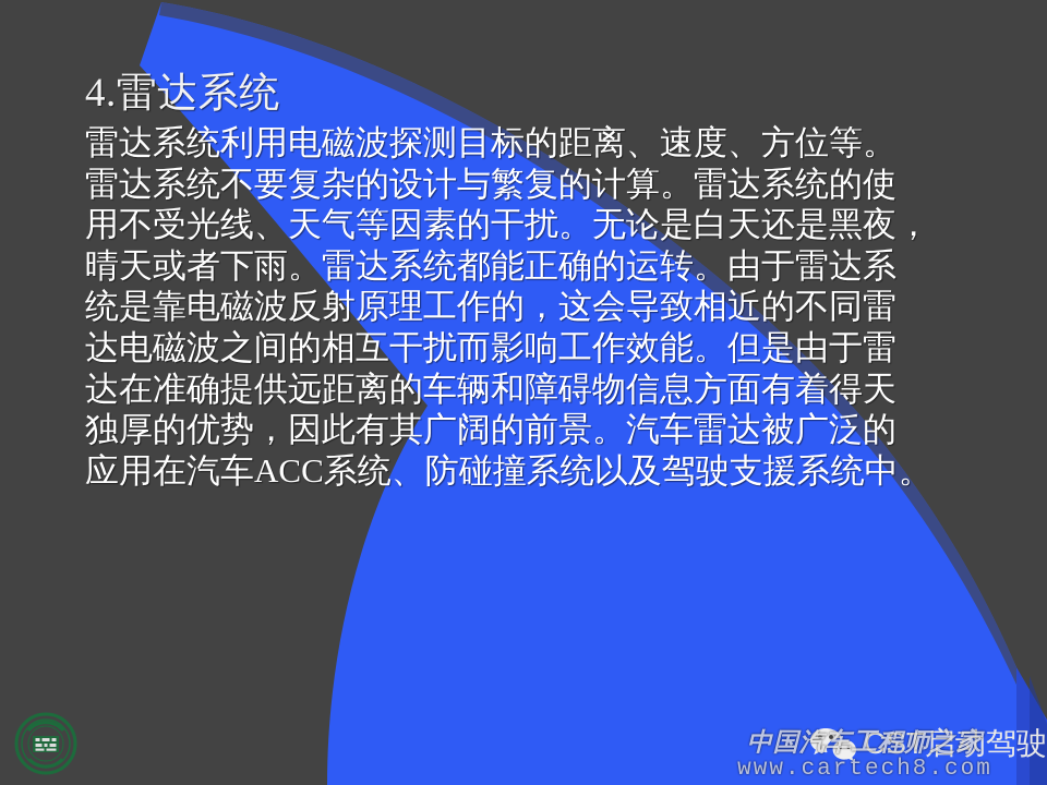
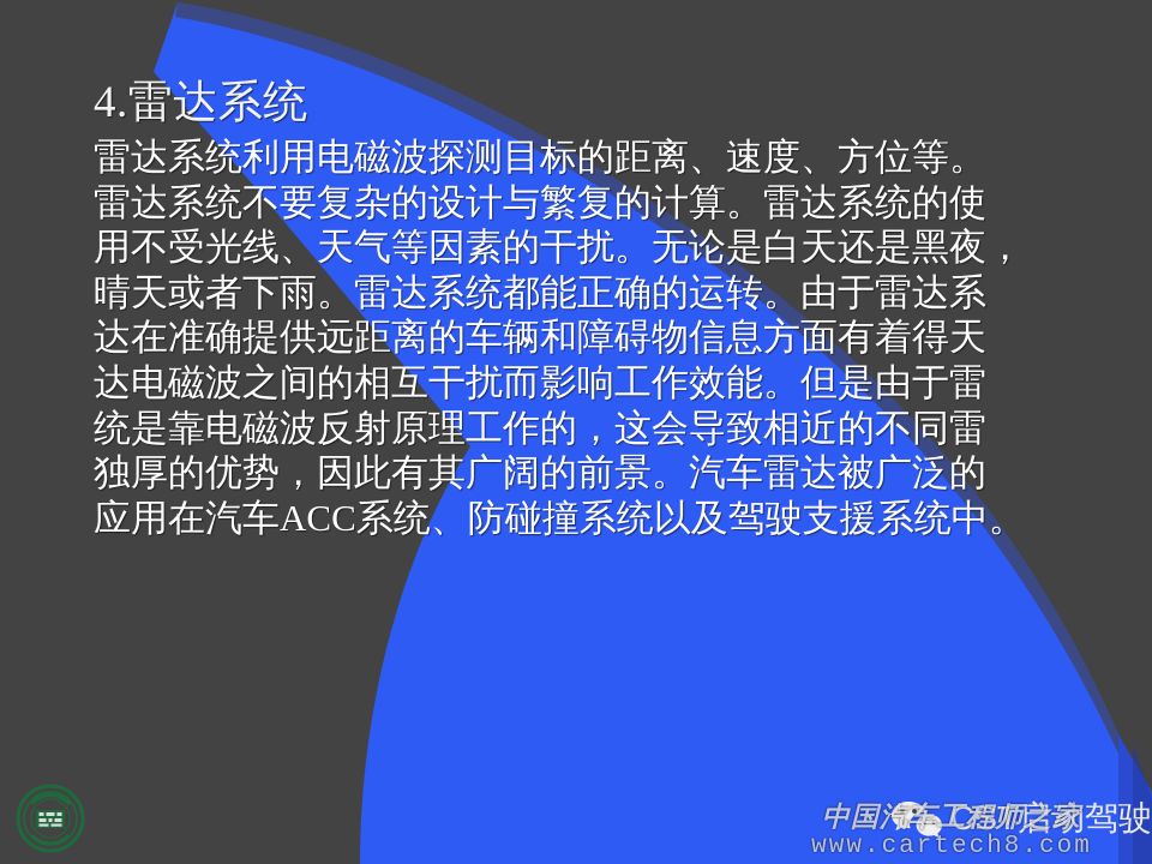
  4.雷达系统
  雷达系统利用电磁波探测目标的距离、速度、方位等。
  雷达系统不要复杂的设计与繁复的计算。雷达系统的使
  用不受光线、天气等因素的干扰。无论是白天还是黑夜，
  晴天或者下雨。雷达系统都能正确的运转。由于雷达系
- 统是靠电磁波反射原理工作的，这会导致相近的不同雷
+ 达在准确提供远距离的车辆和障碍物信息方面有着得天
  达电磁波之间的相互干扰而影响工作效能。但是由于雷
- 达在准确提供远距离的车辆和障碍物信息方面有着得天
+ 统是靠电磁波反射原理工作的，这会导致相近的不同雷
  独厚的优势，因此有其广阔的前景。汽车雷达被广泛的
  应用在汽车ACC系统、防碰撞系统以及驾驶支援系统中。
  CST启动驾驶
  中国汽车工程师之家
  www.cartech8.com
